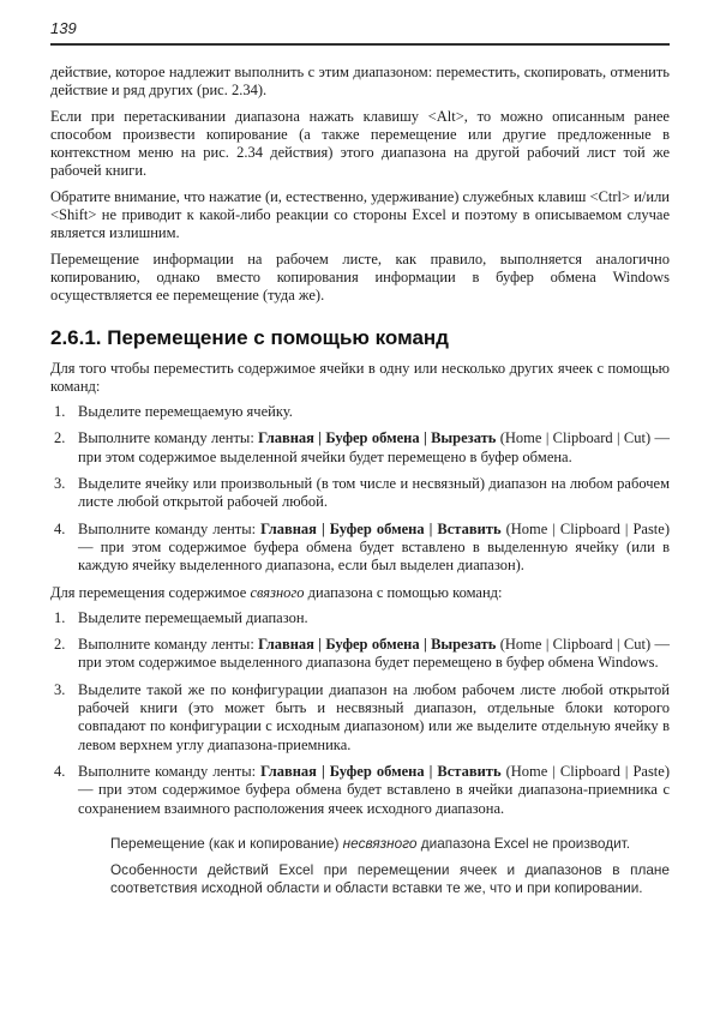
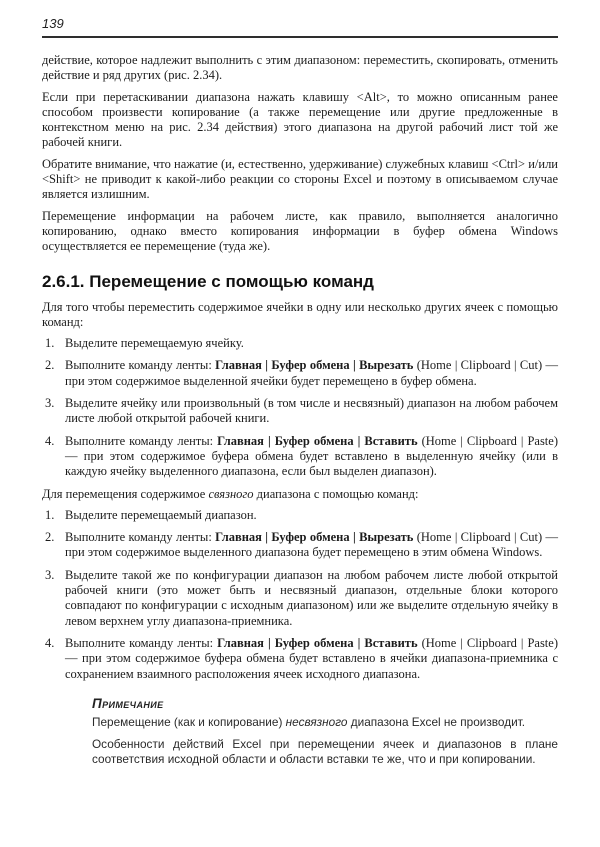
  139
  действие, которое надлежит выполнить с этим диапазоном: переместить, скопировать, отменить действие и ряд других (рис. 2.34).
  Если при перетаскивании диапазона нажать клавишу <Alt>, то можно описанным ранее способом произвести копирование (а также перемещение или другие предложенные в контекстном меню на рис. 2.34 действия) этого диапазона на другой рабочий лист той же рабочей книги.
  Обратите внимание, что нажатие (и, естественно, удерживание) служебных клавиш <Ctrl> и/или <Shift> не приводит к какой-либо реакции со стороны Excel и поэтому в описываемом случае является излишним.
  Перемещение информации на рабочем листе, как правило, выполняется аналогично копированию, однако вместо копирования информации в буфер обмена Windows осуществляется ее перемещение (туда же).
  2.6.1. Перемещение с помощью команд
  Для того чтобы переместить содержимое ячейки в одну или несколько других ячеек с помощью команд:
  1.
  Выделите перемещаемую ячейку.
  2.
  Выполните команду ленты: Главная | Буфер обмена | Вырезать (Home | Clipboard | Cut) — при этом содержимое выделенной ячейки будет перемещено в буфер обмена.
  3.
- Выделите ячейку или произвольный (в том числе и несвязный) диапазон на любом рабочем листе любой открытой рабочей любой.
+ Выделите ячейку или произвольный (в том числе и несвязный) диапазон на любом рабочем листе любой открытой рабочей книги.
  4.
  Выполните команду ленты: Главная | Буфер обмена | Вставить (Home | Clipboard | Paste) — при этом содержимое буфера обмена будет вставлено в выделенную ячейку (или в каждую ячейку выделенного диапазона, если был выделен диапазон).
  Для перемещения содержимое связного диапазона с помощью команд:
  1.
  Выделите перемещаемый диапазон.
  2.
- Выполните команду ленты: Главная | Буфер обмена | Вырезать (Home | Clipboard | Cut) — при этом содержимое выделенного диапазона будет перемещено в буфер обмена Windows.
+ Выполните команду ленты: Главная | Буфер обмена | Вырезать (Home | Clipboard | Cut) — при этом содержимое выделенного диапазона будет перемещено в этим обмена Windows.
  3.
  Выделите такой же по конфигурации диапазон на любом рабочем листе любой открытой рабочей книги (это может быть и несвязный диапазон, отдельные блоки которого совпадают по конфигурации с исходным диапазоном) или же выделите отдельную ячейку в левом верхнем углу диапазона-приемника.
  4.
  Выполните команду ленты: Главная | Буфер обмена | Вставить (Home | Clipboard | Paste) — при этом содержимое буфера обмена будет вставлено в ячейки диапазона-приемника с сохранением взаимного расположения ячеек исходного диапазона.
+ Примечание
  Перемещение (как и копирование) несвязного диапазона Excel не производит.
  Особенности действий Excel при перемещении ячеек и диапазонов в плане соответствия исходной области и области вставки те же, что и при копировании.
